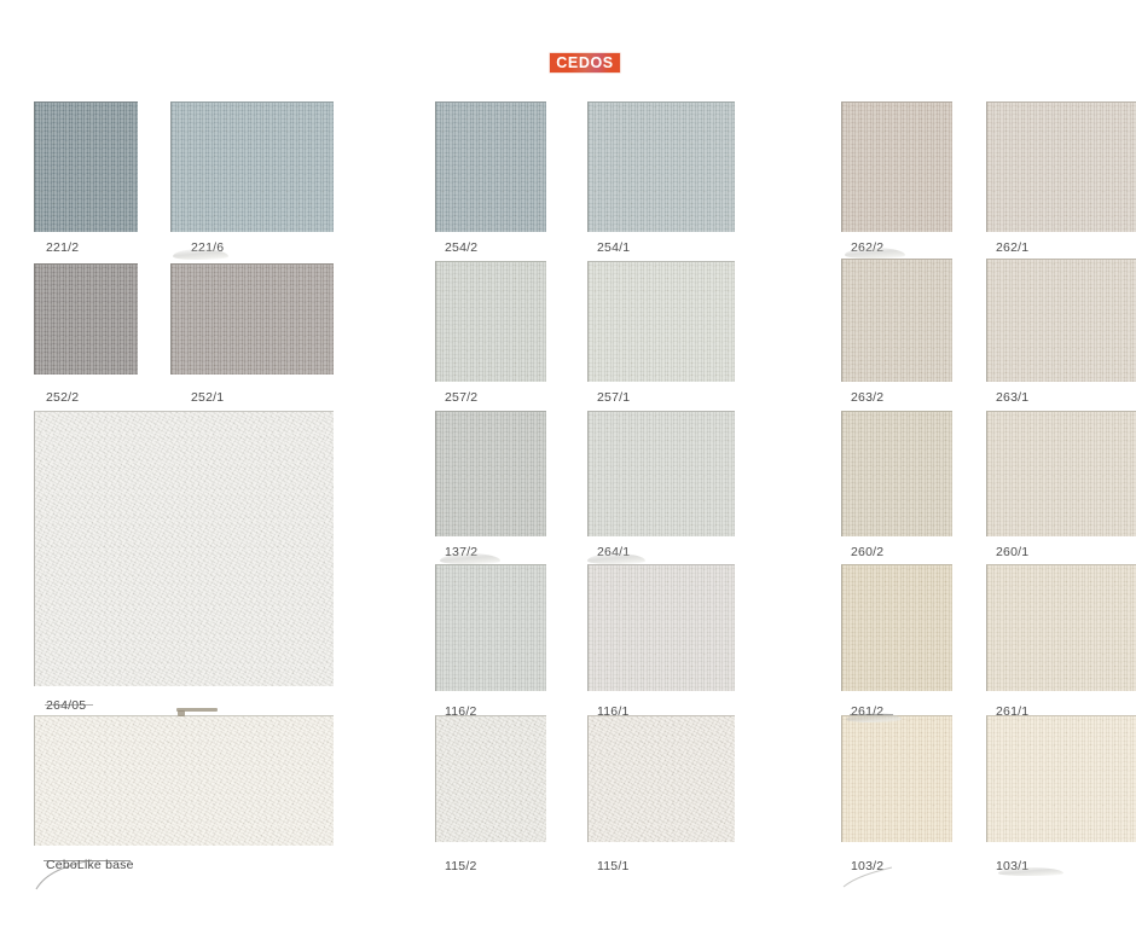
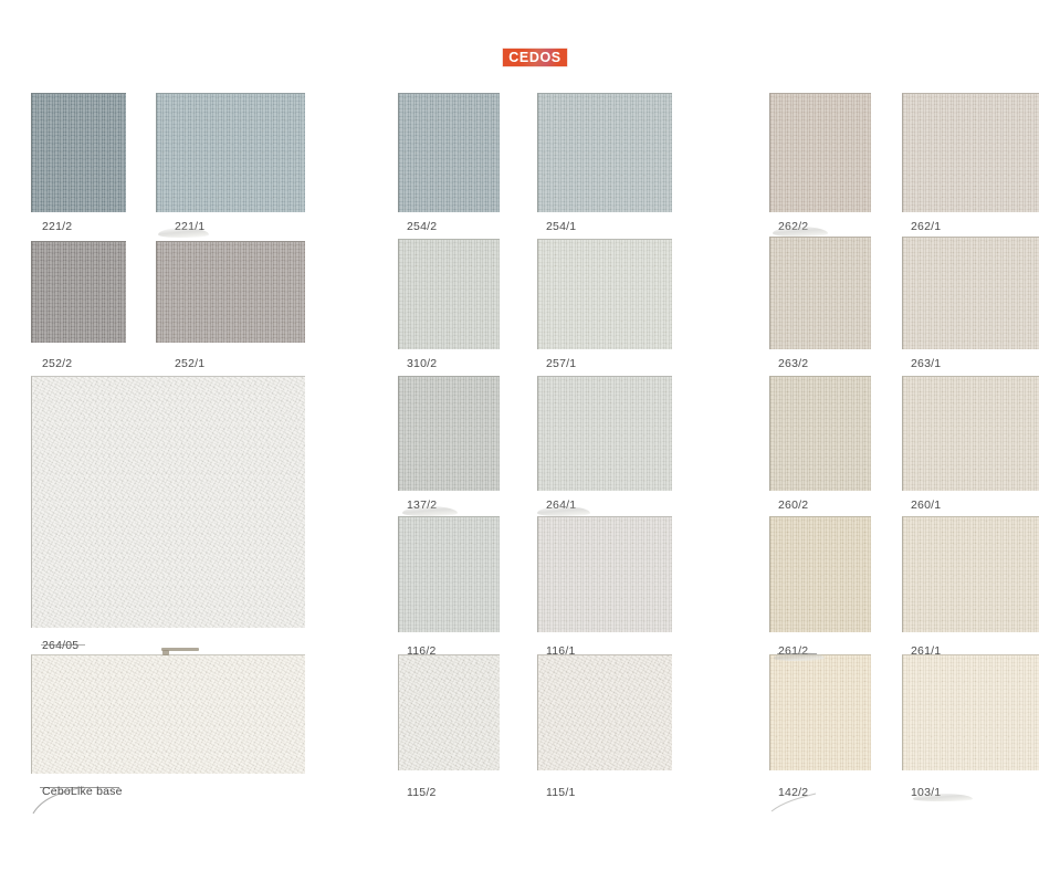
  CEDOS
  221/2
- 221/6
+ 221/1
  252/2
  252/1
  264/05
  CeboLike base
  254/2
  254/1
- 257/2
+ 310/2
  257/1
  137/2
  264/1
  116/2
  116/1
  115/2
  115/1
  262/1
  263/2
  263/1
  260/2
  260/1
  261/2
  261/1
- 103/2
+ 142/2
  103/1
